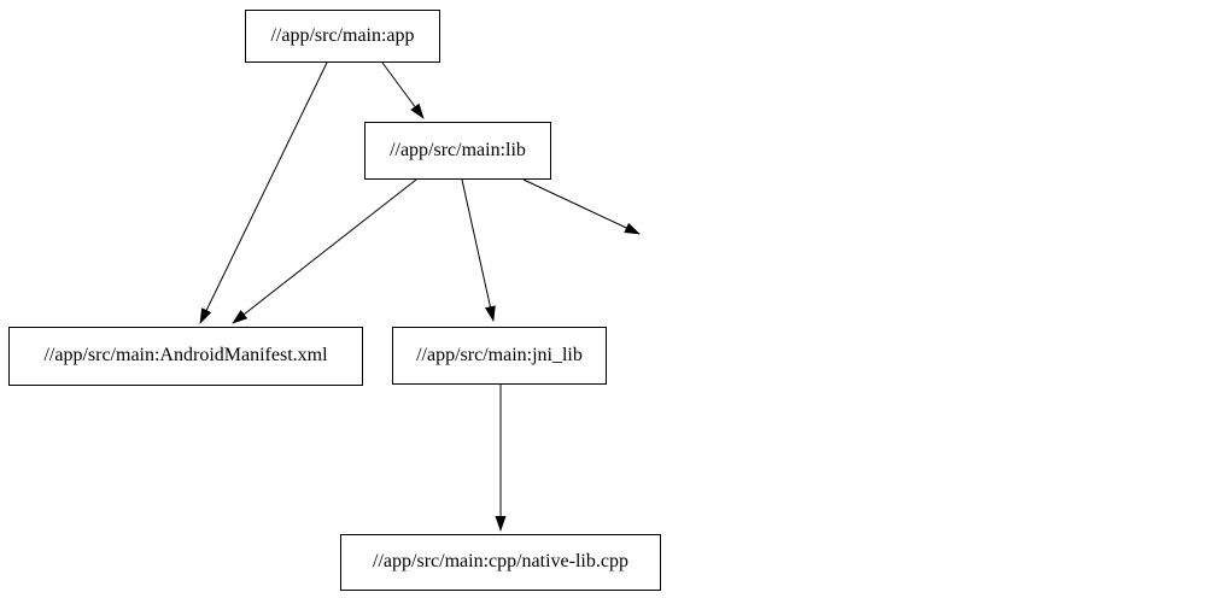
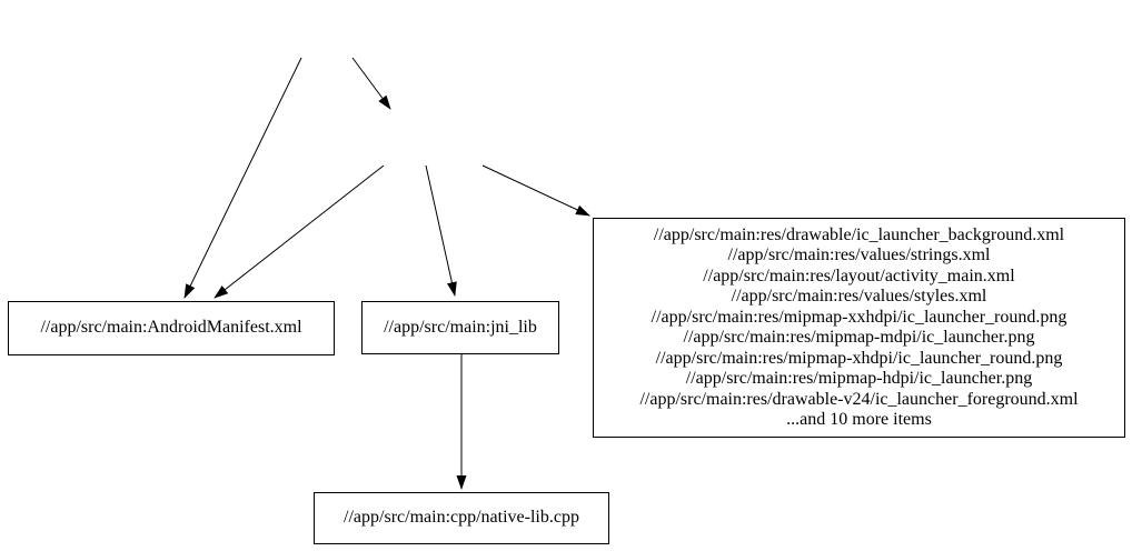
- //app/src/main:app
- //app/src/main:lib
  //app/src/main:AndroidManifest.xml
  //app/src/main:jni_lib
+ //app/src/main:res/drawable/ic_launcher_background.xml
+ //app/src/main:res/values/strings.xml
+ //app/src/main:res/layout/activity_main.xml
+ //app/src/main:res/values/styles.xml
+ //app/src/main:res/mipmap-xxhdpi/ic_launcher_round.png
+ //app/src/main:res/mipmap-mdpi/ic_launcher.png
+ //app/src/main:res/mipmap-xhdpi/ic_launcher_round.png
+ //app/src/main:res/mipmap-hdpi/ic_launcher.png
+ //app/src/main:res/drawable-v24/ic_launcher_foreground.xml
+ ...and 10 more items
  //app/src/main:cpp/native-lib.cpp
